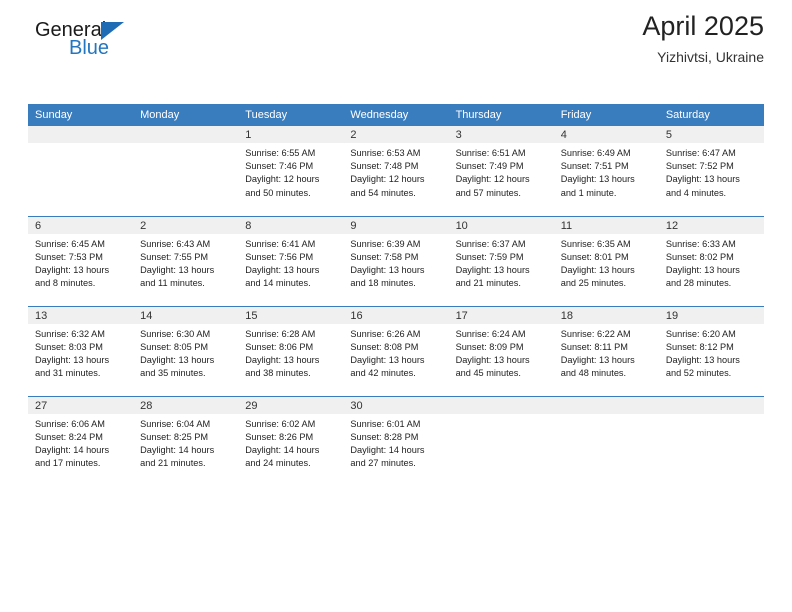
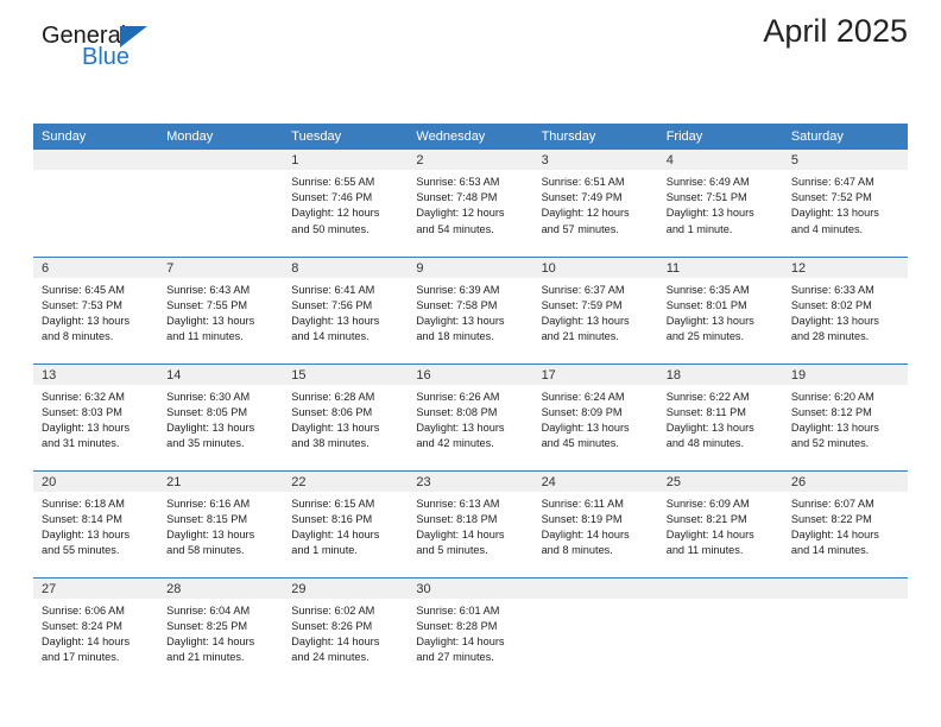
  General
  Blue
  April 2025
- Yizhivtsi, Ukraine
  Sunday	Monday	Tuesday	Wednesday	Thursday	Friday	Saturday
  		1Sunrise: 6:55 AMSunset: 7:46 PMDaylight: 12 hoursand 50 minutes.	2Sunrise: 6:53 AMSunset: 7:48 PMDaylight: 12 hoursand 54 minutes.	3Sunrise: 6:51 AMSunset: 7:49 PMDaylight: 12 hoursand 57 minutes.	4Sunrise: 6:49 AMSunset: 7:51 PMDaylight: 13 hoursand 1 minute.	5Sunrise: 6:47 AMSunset: 7:52 PMDaylight: 13 hoursand 4 minutes.
- 6Sunrise: 6:45 AMSunset: 7:53 PMDaylight: 13 hoursand 8 minutes.	2Sunrise: 6:43 AMSunset: 7:55 PMDaylight: 13 hoursand 11 minutes.	8Sunrise: 6:41 AMSunset: 7:56 PMDaylight: 13 hoursand 14 minutes.	9Sunrise: 6:39 AMSunset: 7:58 PMDaylight: 13 hoursand 18 minutes.	10Sunrise: 6:37 AMSunset: 7:59 PMDaylight: 13 hoursand 21 minutes.	11Sunrise: 6:35 AMSunset: 8:01 PMDaylight: 13 hoursand 25 minutes.	12Sunrise: 6:33 AMSunset: 8:02 PMDaylight: 13 hoursand 28 minutes.
+ 6Sunrise: 6:45 AMSunset: 7:53 PMDaylight: 13 hoursand 8 minutes.	7Sunrise: 6:43 AMSunset: 7:55 PMDaylight: 13 hoursand 11 minutes.	8Sunrise: 6:41 AMSunset: 7:56 PMDaylight: 13 hoursand 14 minutes.	9Sunrise: 6:39 AMSunset: 7:58 PMDaylight: 13 hoursand 18 minutes.	10Sunrise: 6:37 AMSunset: 7:59 PMDaylight: 13 hoursand 21 minutes.	11Sunrise: 6:35 AMSunset: 8:01 PMDaylight: 13 hoursand 25 minutes.	12Sunrise: 6:33 AMSunset: 8:02 PMDaylight: 13 hoursand 28 minutes.
  13Sunrise: 6:32 AMSunset: 8:03 PMDaylight: 13 hoursand 31 minutes.	14Sunrise: 6:30 AMSunset: 8:05 PMDaylight: 13 hoursand 35 minutes.	15Sunrise: 6:28 AMSunset: 8:06 PMDaylight: 13 hoursand 38 minutes.	16Sunrise: 6:26 AMSunset: 8:08 PMDaylight: 13 hoursand 42 minutes.	17Sunrise: 6:24 AMSunset: 8:09 PMDaylight: 13 hoursand 45 minutes.	18Sunrise: 6:22 AMSunset: 8:11 PMDaylight: 13 hoursand 48 minutes.	19Sunrise: 6:20 AMSunset: 8:12 PMDaylight: 13 hoursand 52 minutes.
+ 20Sunrise: 6:18 AMSunset: 8:14 PMDaylight: 13 hoursand 55 minutes.	21Sunrise: 6:16 AMSunset: 8:15 PMDaylight: 13 hoursand 58 minutes.	22Sunrise: 6:15 AMSunset: 8:16 PMDaylight: 14 hoursand 1 minute.	23Sunrise: 6:13 AMSunset: 8:18 PMDaylight: 14 hoursand 5 minutes.	24Sunrise: 6:11 AMSunset: 8:19 PMDaylight: 14 hoursand 8 minutes.	25Sunrise: 6:09 AMSunset: 8:21 PMDaylight: 14 hoursand 11 minutes.	26Sunrise: 6:07 AMSunset: 8:22 PMDaylight: 14 hoursand 14 minutes.
  27Sunrise: 6:06 AMSunset: 8:24 PMDaylight: 14 hoursand 17 minutes.	28Sunrise: 6:04 AMSunset: 8:25 PMDaylight: 14 hoursand 21 minutes.	29Sunrise: 6:02 AMSunset: 8:26 PMDaylight: 14 hoursand 24 minutes.	30Sunrise: 6:01 AMSunset: 8:28 PMDaylight: 14 hoursand 27 minutes.
